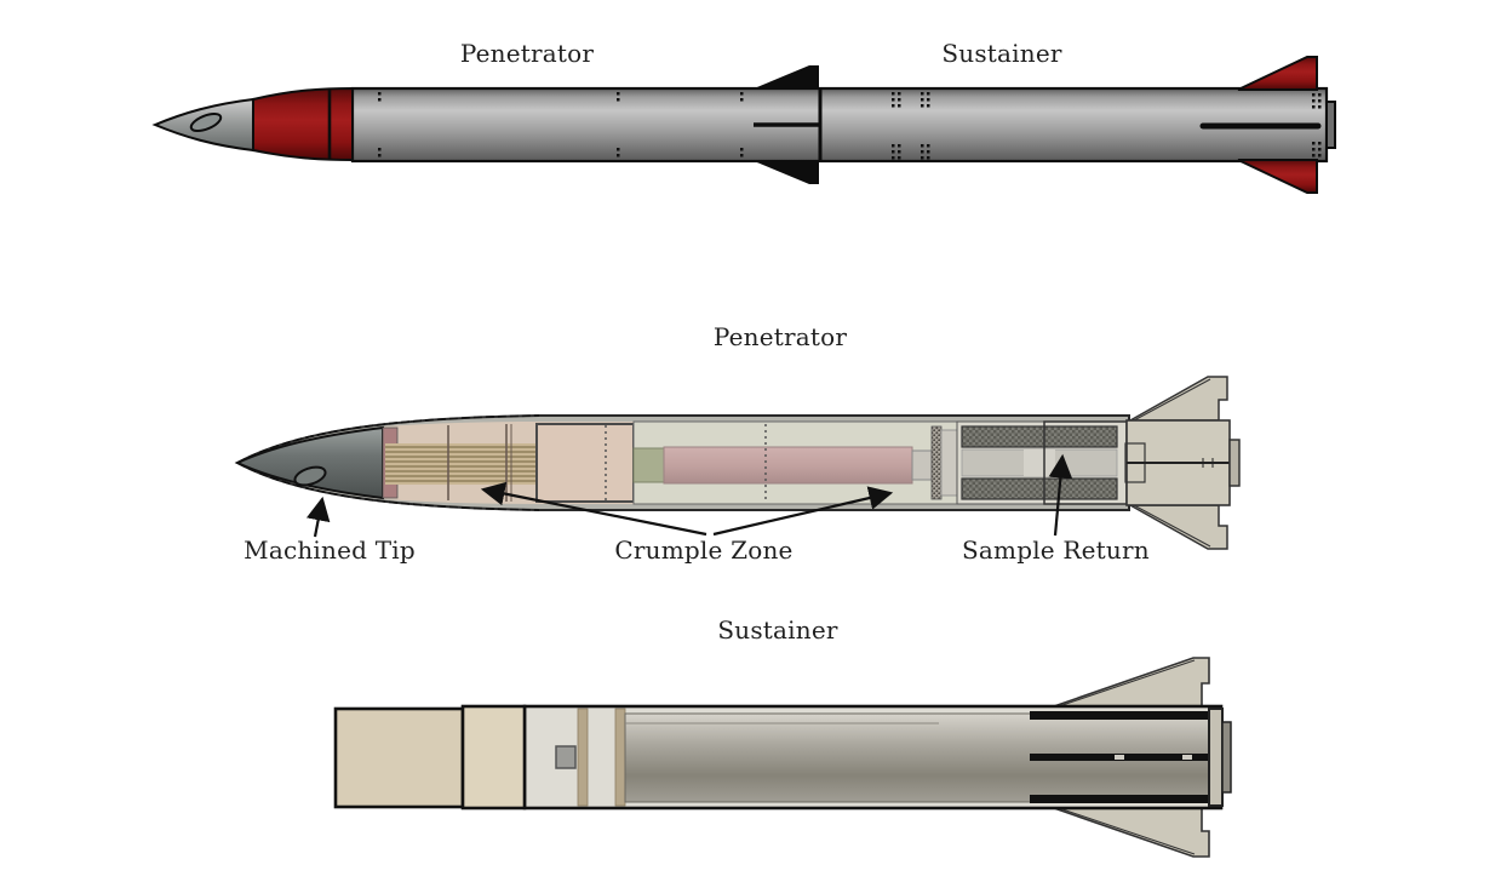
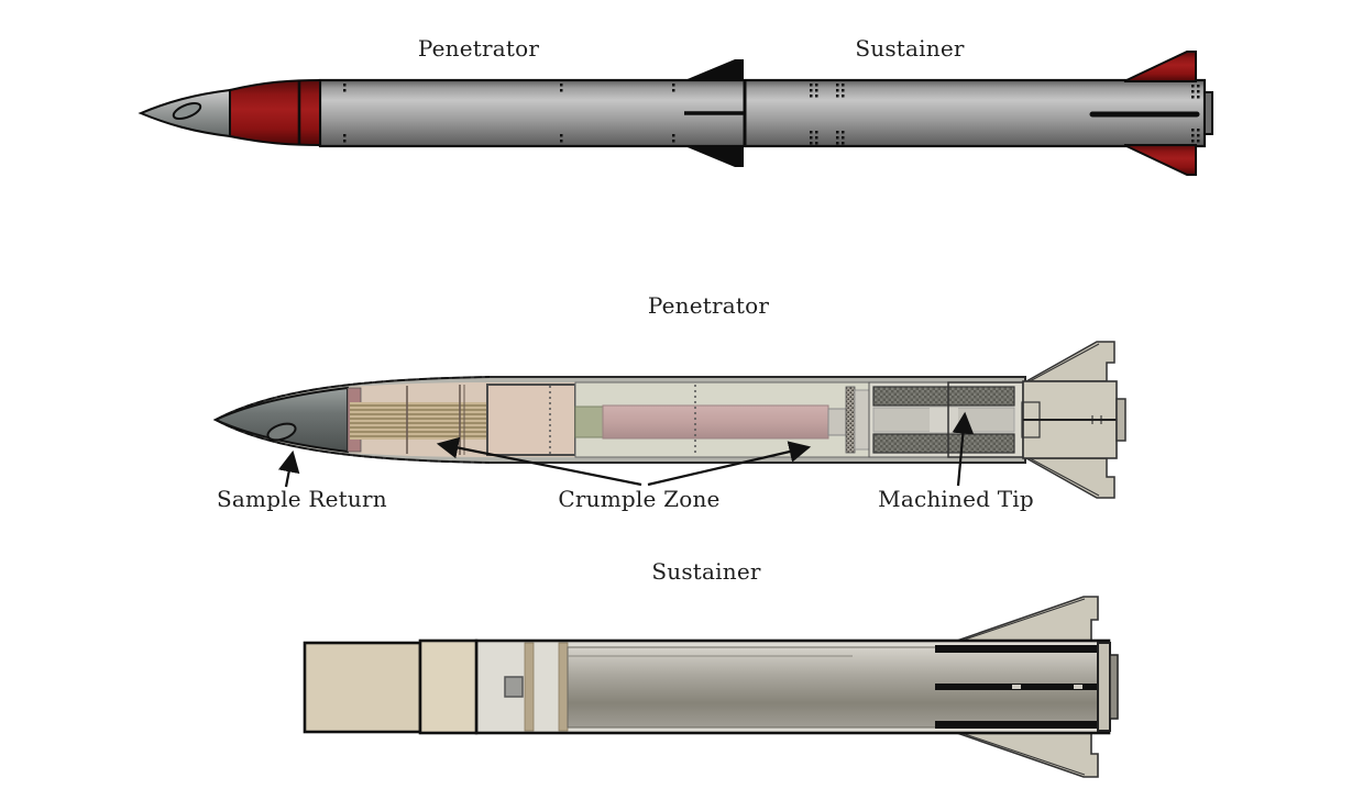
  Penetrator
  Sustainer
  Penetrator
- Machined Tip
+ Sample Return
  Crumple Zone
- Sample Return
+ Machined Tip
  Sustainer
